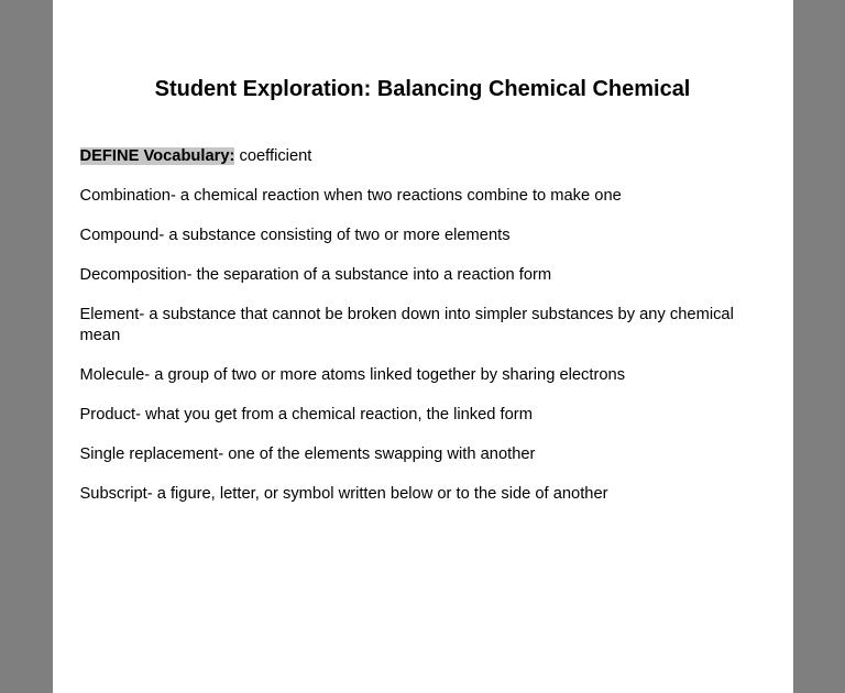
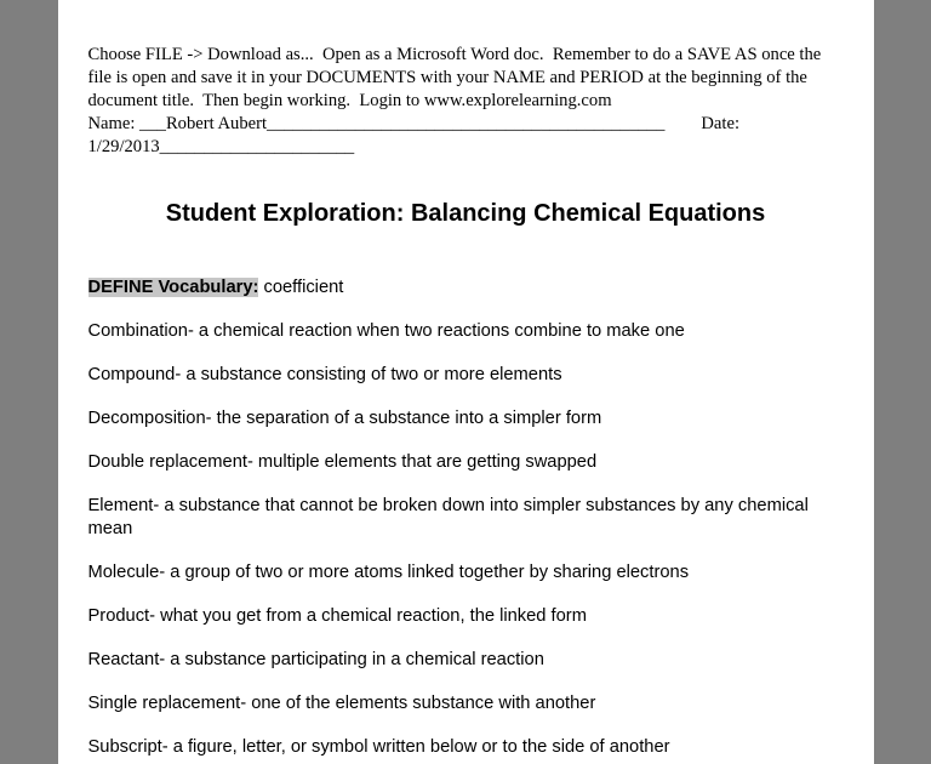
+ Choose FILE -> Download as... Open as a Microsoft Word doc. Remember to do a SAVE AS once the file is open and save it in your DOCUMENTS with your NAME and PERIOD at the beginning of the document title. Then begin working. Login to www.explorelearning.com
+ Name: ___Robert Aubert_____________________________________________ Date:
+ 1/29/2013______________________
- Student Exploration: Balancing Chemical Chemical
+ Student Exploration: Balancing Chemical Equations
  DEFINE Vocabulary: coefficient
  Combination- a chemical reaction when two reactions combine to make one
  Compound- a substance consisting of two or more elements
- Decomposition- the separation of a substance into a reaction form
+ Decomposition- the separation of a substance into a simpler form
+ Double replacement- multiple elements that are getting swapped
  Element- a substance that cannot be broken down into simpler substances by any chemical mean
  Molecule- a group of two or more atoms linked together by sharing electrons
  Product- what you get from a chemical reaction, the linked form
+ Reactant- a substance participating in a chemical reaction
- Single replacement- one of the elements swapping with another
+ Single replacement- one of the elements substance with another
  Subscript- a figure, letter, or symbol written below or to the side of another
